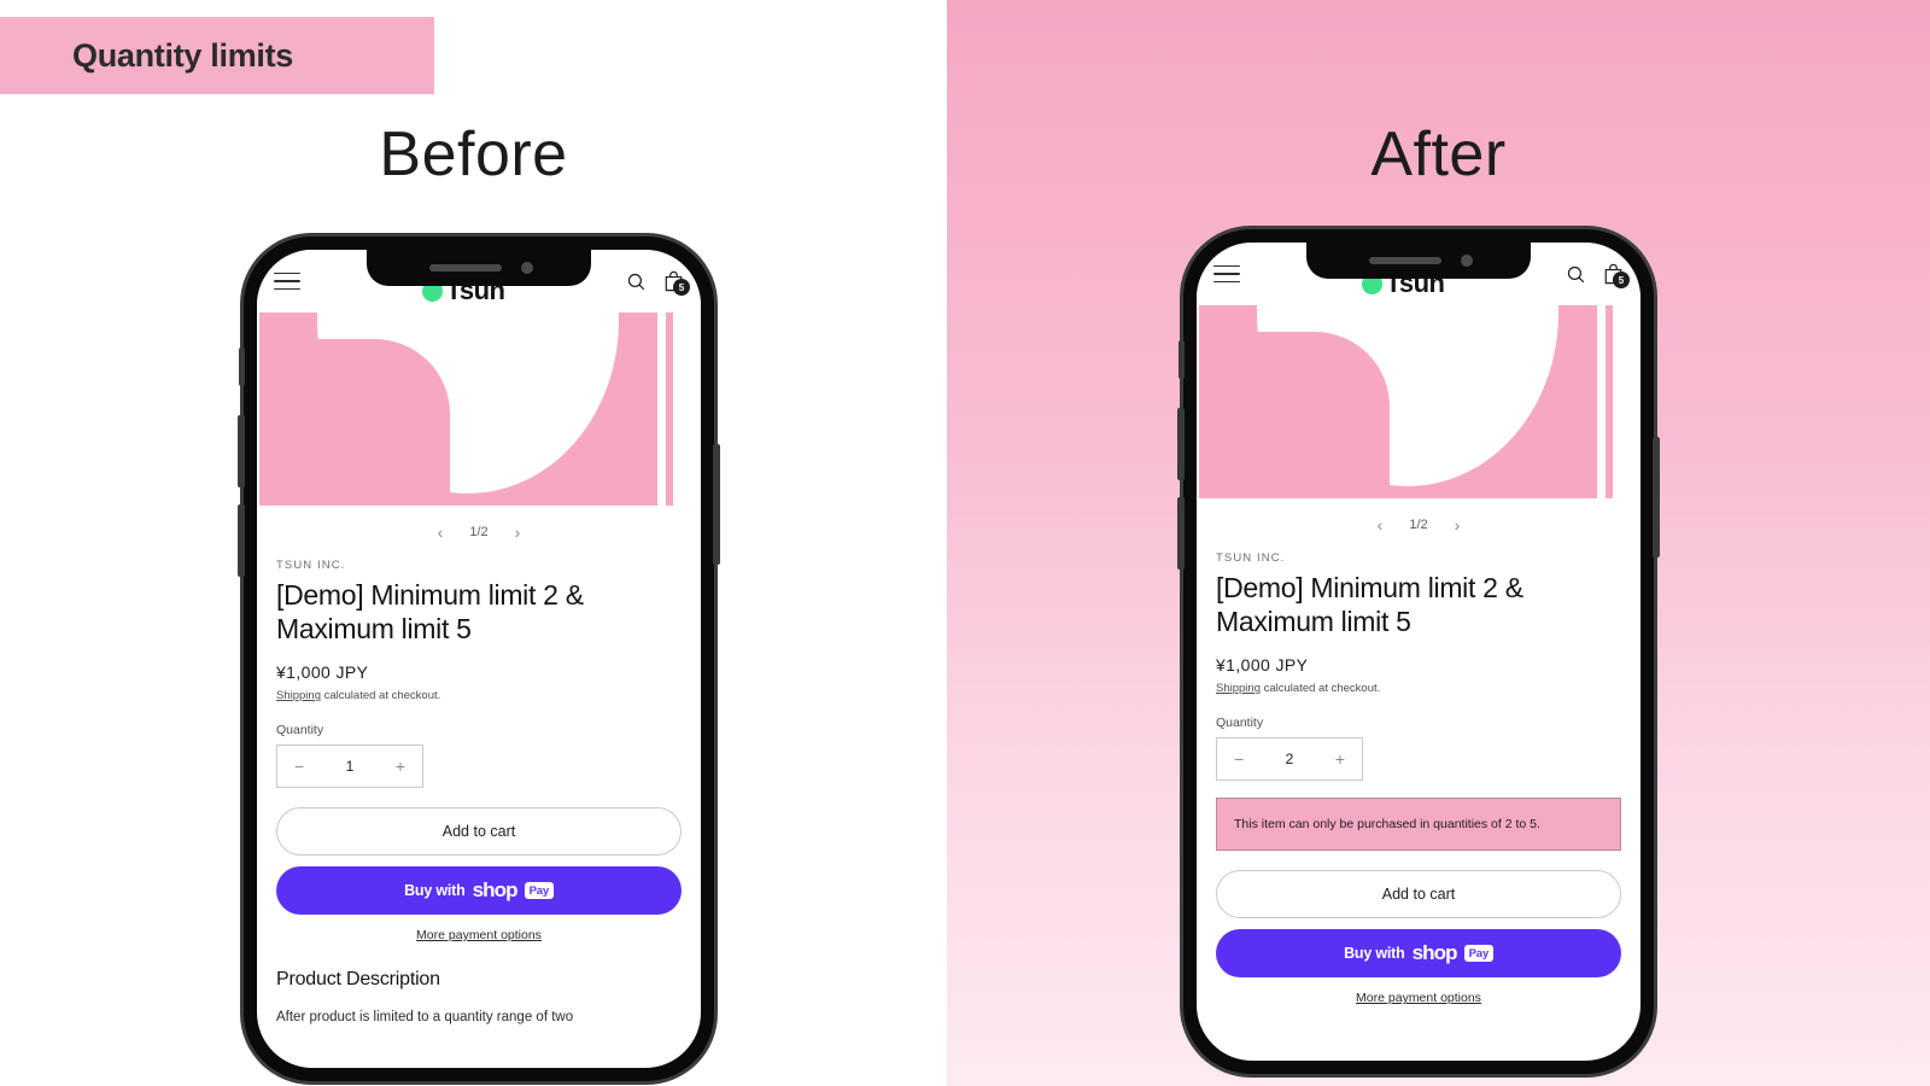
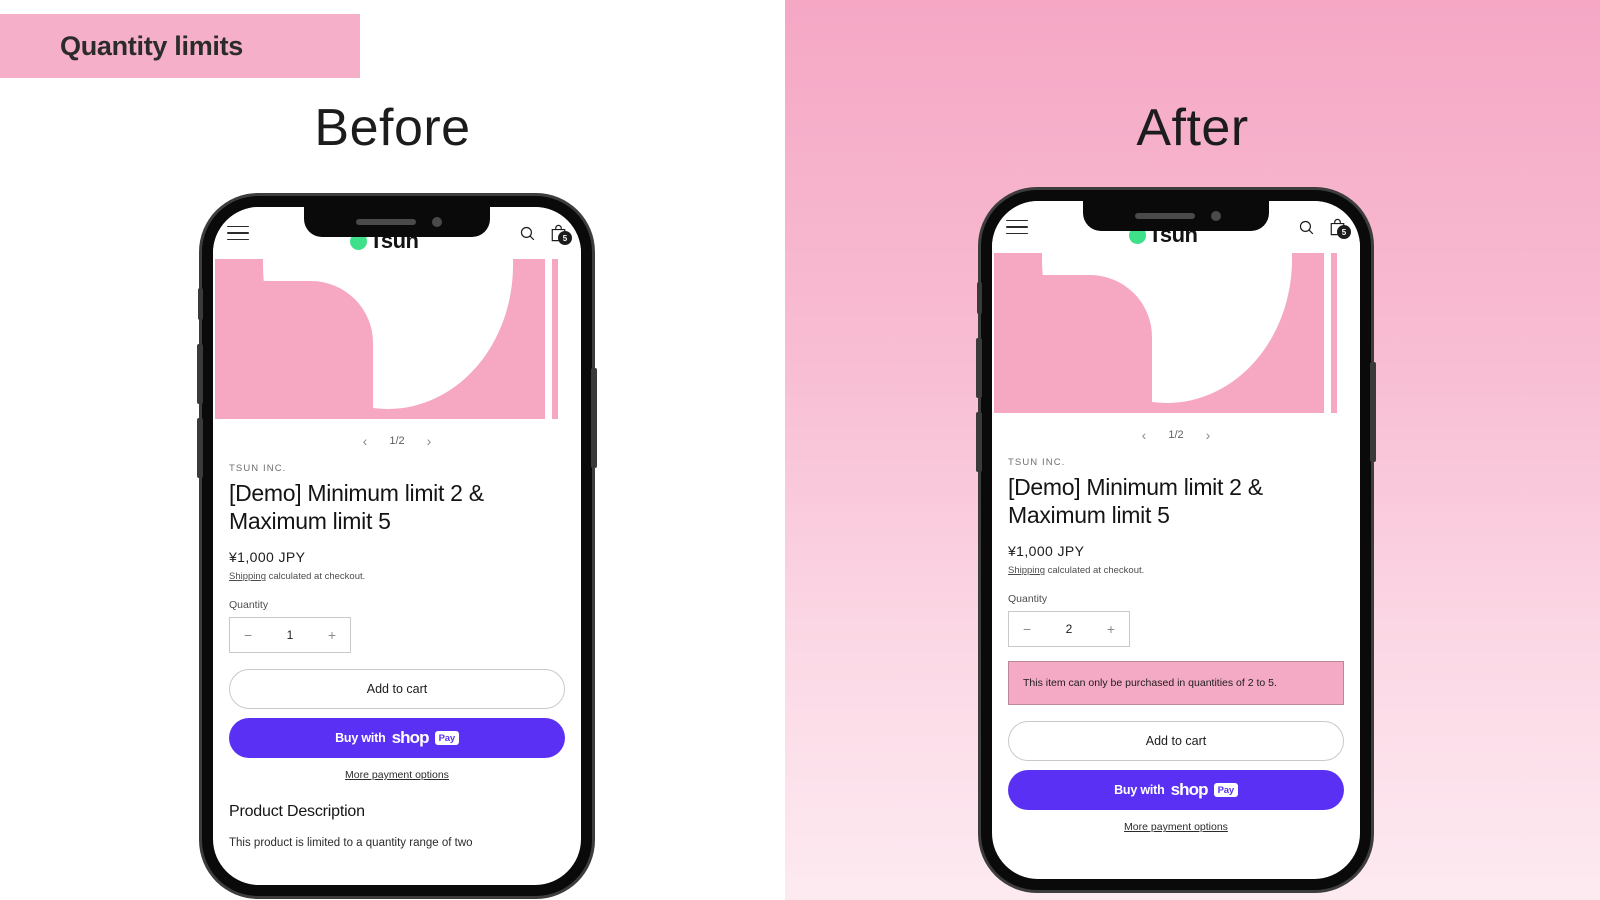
  Quantity limits
  Before
  Tsun
  5
  ‹
  1/2
  ›
  TSUN INC.
  [Demo] Minimum limit 2 & Maximum limit 5
  ¥1,000 JPY
  Shipping calculated at checkout.
  Quantity
  −
  1
  +
  Add to cart
  Buy with
  shop
  Pay
  More payment options
  Product Description
- After product is limited to a quantity range of two
+ This product is limited to a quantity range of two
  After
  Tsun
  5
  ‹
  1/2
  ›
  TSUN INC.
  [Demo] Minimum limit 2 & Maximum limit 5
  ¥1,000 JPY
  Shipping calculated at checkout.
  Quantity
  −
  2
  +
  This item can only be purchased in quantities of 2 to 5.
  Add to cart
  Buy with
  shop
  Pay
  More payment options
